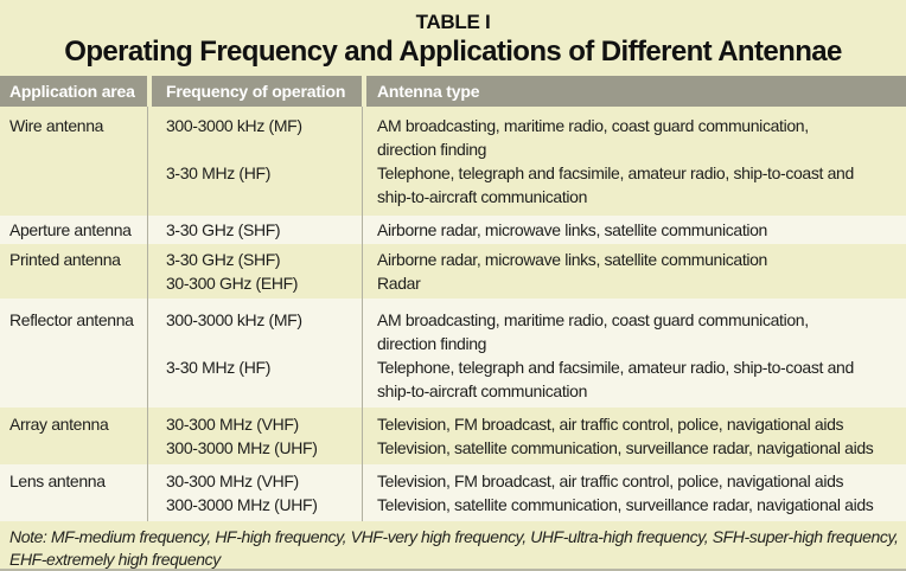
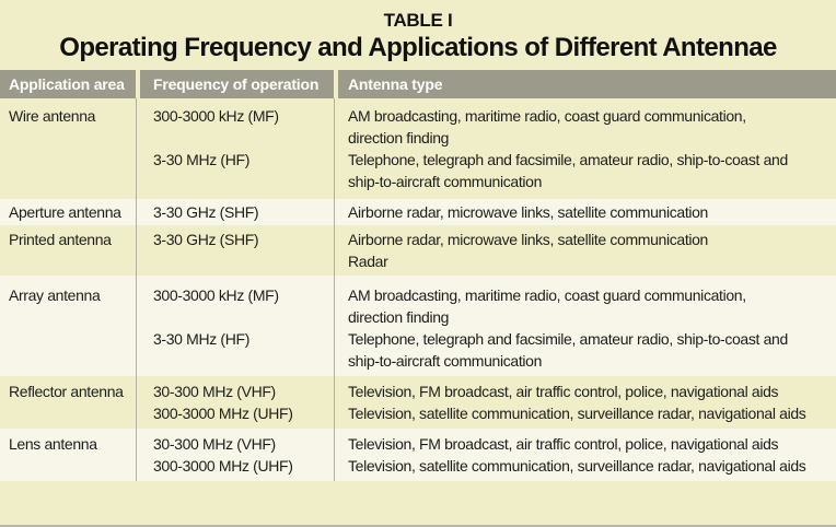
  TABLE I
  Operating Frequency and Applications of Different Antennae
  Application area
  Frequency of operation
  Antenna type
  Wire antenna
  300-3000 kHz (MF)
  AM broadcasting, maritime radio, coast guard communication,
  direction finding
  3-30 MHz (HF)
  Telephone, telegraph and facsimile, amateur radio, ship-to-coast and
  ship-to-aircraft communication
  Aperture antenna
  3-30 GHz (SHF)
  Airborne radar, microwave links, satellite communication
  Printed antenna
  3-30 GHz (SHF)
  Airborne radar, microwave links, satellite communication
- 30-300 GHz (EHF)
  Radar
- Reflector antenna
+ Array antenna
  300-3000 kHz (MF)
  AM broadcasting, maritime radio, coast guard communication,
  direction finding
  3-30 MHz (HF)
  Telephone, telegraph and facsimile, amateur radio, ship-to-coast and
  ship-to-aircraft communication
- Array antenna
+ Reflector antenna
  30-300 MHz (VHF)
  Television, FM broadcast, air traffic control, police, navigational aids
  300-3000 MHz (UHF)
  Television, satellite communication, surveillance radar, navigational aids
  Lens antenna
  30-300 MHz (VHF)
  Television, FM broadcast, air traffic control, police, navigational aids
  300-3000 MHz (UHF)
  Television, satellite communication, surveillance radar, navigational aids
- Note: MF-medium frequency, HF-high frequency, VHF-very high frequency, UHF-ultra-high frequency, SFH-super-high frequency,
- EHF-extremely high frequency
